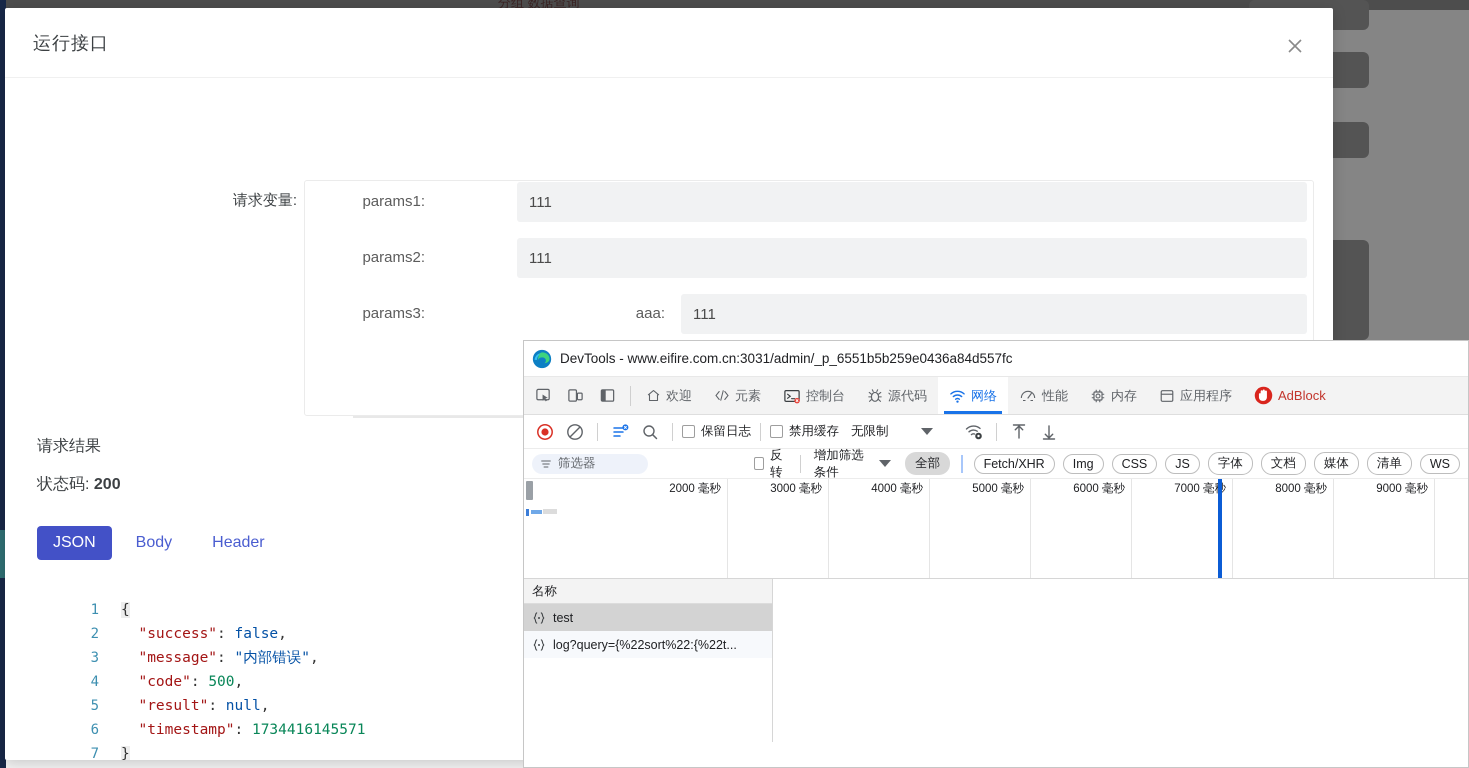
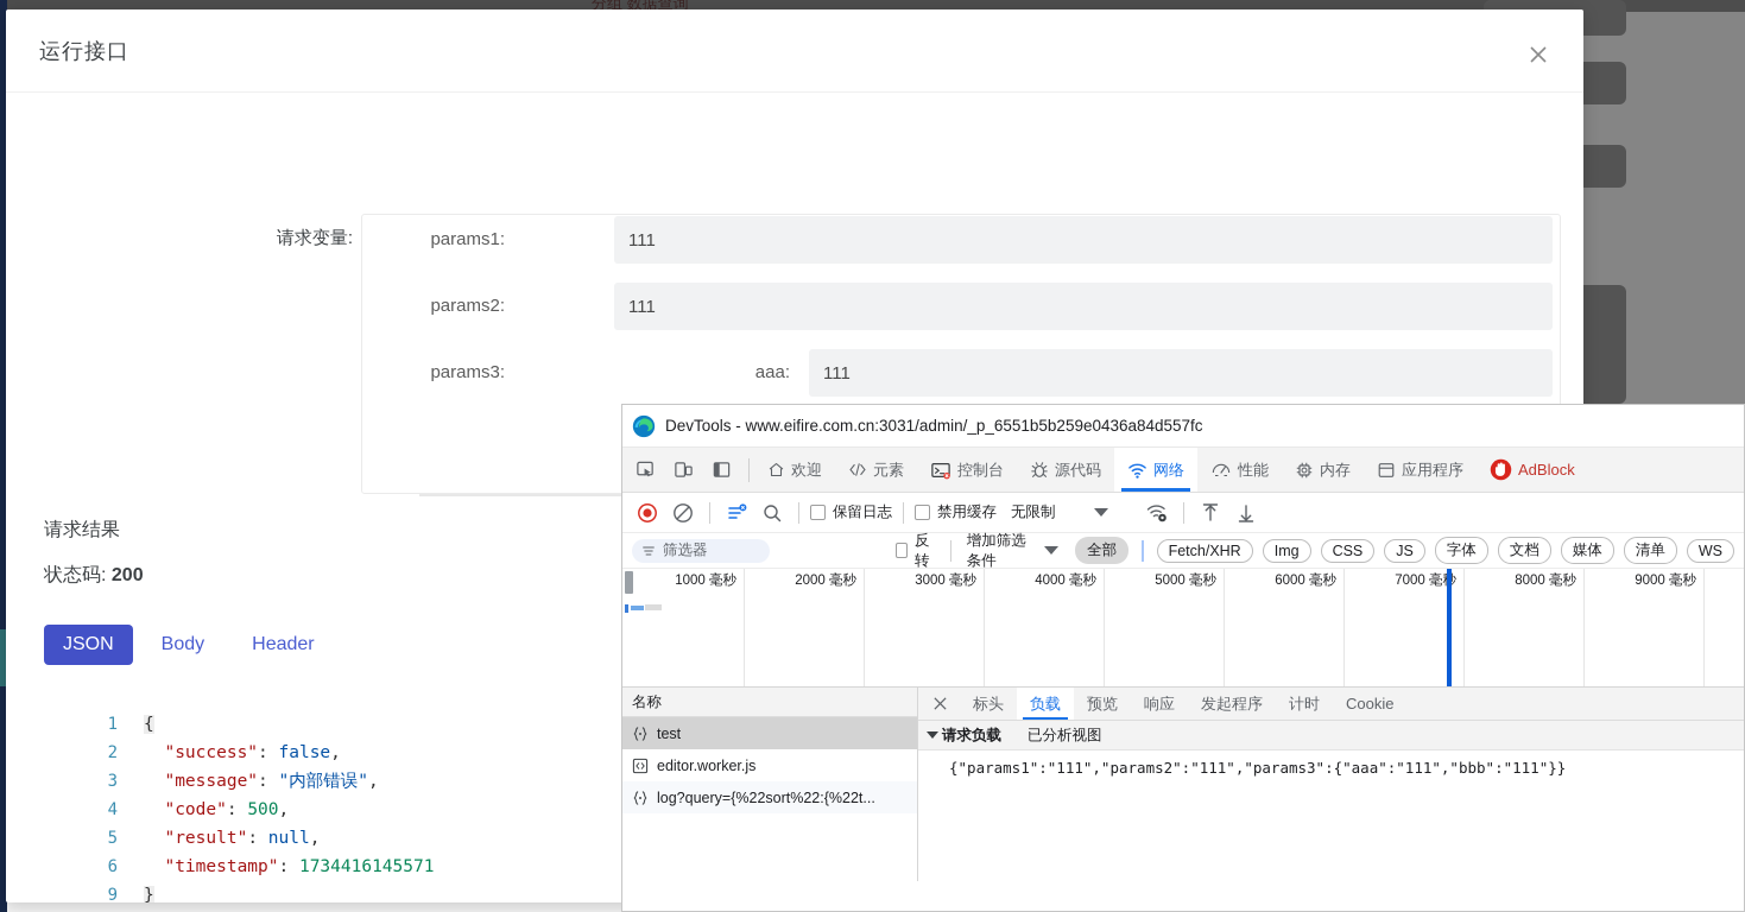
  分组 数据查询
  运行接口
  请求变量:
  params1:
  111
  params2:
  111
  params3:
  aaa:
  111
  请求结果
  状态码: 200
  JSON
  Body
  Header
  1
  {
  2
  "success": false,
  3
  "message": "内部错误",
  4
  "code": 500,
  5
  "result": null,
  6
  "timestamp": 1734416145571
- 7
+ 9
  }
  DevTools - www.eifire.com.cn:3031/admin/_p_6551b5b259e0436a84d557fc
  欢迎
  元素
  控制台
  源代码
  网络
  性能
  内存
  应用程序
  AdBlock
  保留日志
  禁用缓存
  无限制
  筛选器
  反转
  增加筛选条件
  全部
  Fetch/XHR
  Img
  CSS
  JS
  字体
  文档
  媒体
  清单
  WS
+ 1000 毫秒
  2000 毫秒
  3000 毫秒
  4000 毫秒
  5000 毫秒
  6000 毫秒
  7000 毫
  8000 毫秒
  9000 毫秒
  名称
  test
+ editor.worker.js
  log?query={%22sort%22:{%22t...
+ 标头
+ 负载
+ 预览
+ 响应
+ 发起程序
+ 计时
+ Cookie
+ 请求负载
+ 已分析视图
+ {"params1":"111","params2":"111","params3":{"aaa":"111","bbb":"111"}}
